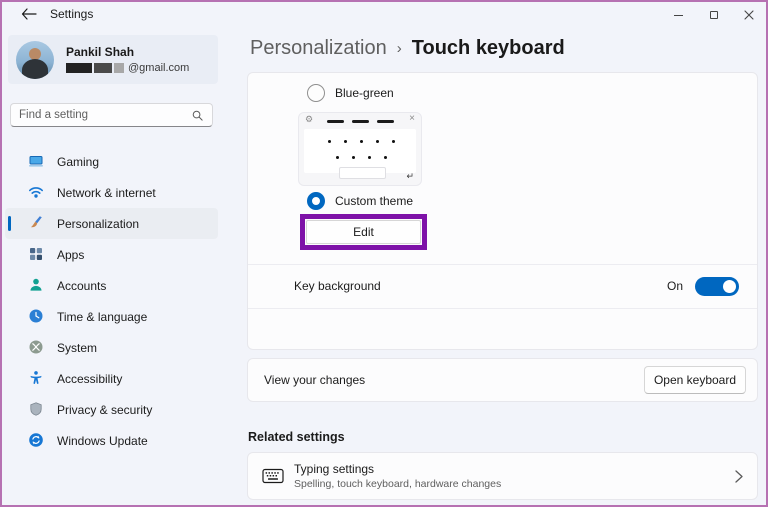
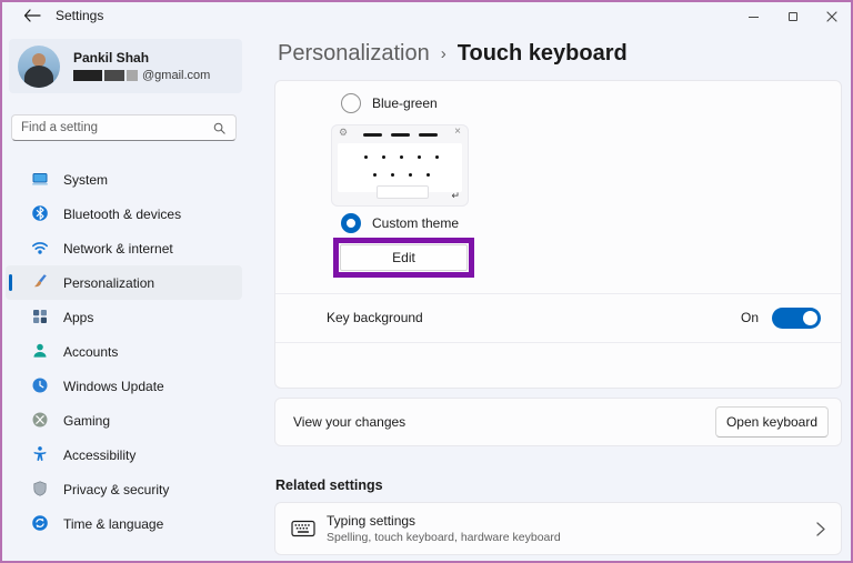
  Settings
  Pankil Shah
  @gmail.com
  Find a setting
- Gaming
+ System
+ Bluetooth & devices
  Network & internet
  Personalization
  Apps
  Accounts
- Time & language
+ Windows Update
- System
+ Gaming
  Accessibility
  Privacy & security
- Windows Update
+ Time & language
  Personalization
  ›
  Touch keyboard
  Blue-green
  ⚙
  ×
  ↵
  Custom theme
  Edit
  Key background
  On
  View your changes
  Open keyboard
  Related settings
  Typing settings
- Spelling, touch keyboard, hardware changes
+ Spelling, touch keyboard, hardware keyboard
